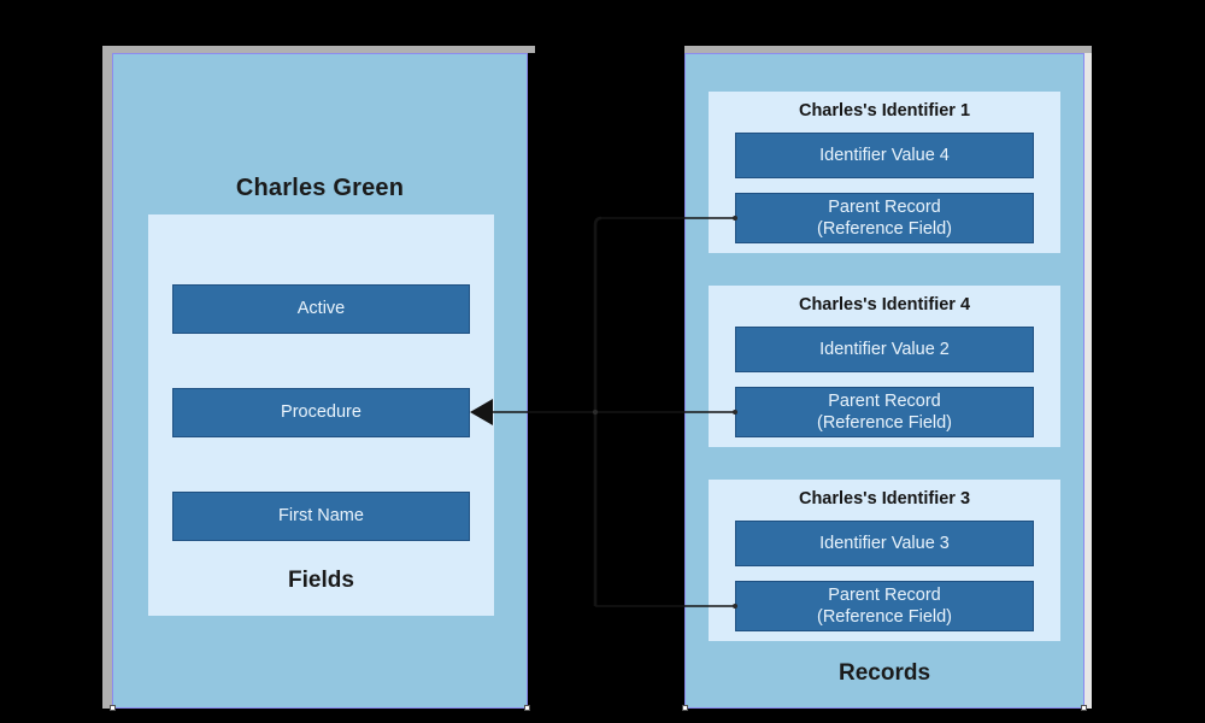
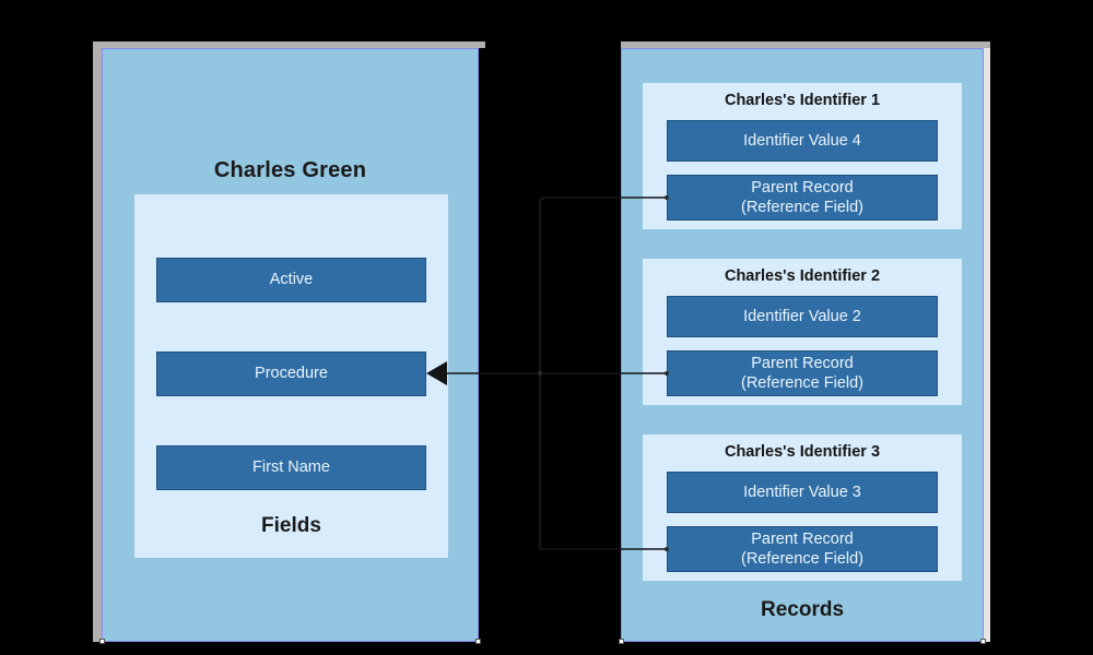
  Fields
  Active
  Procedure
  First Name
  Charles's Identifier 1
  Identifier Value 4
  Parent Record
  (Reference Field)
- Charles's Identifier 4
+ Charles's Identifier 2
  Identifier Value 2
  Parent Record
  (Reference Field)
  Charles's Identifier 3
  Identifier Value 3
  Parent Record
  (Reference Field)
